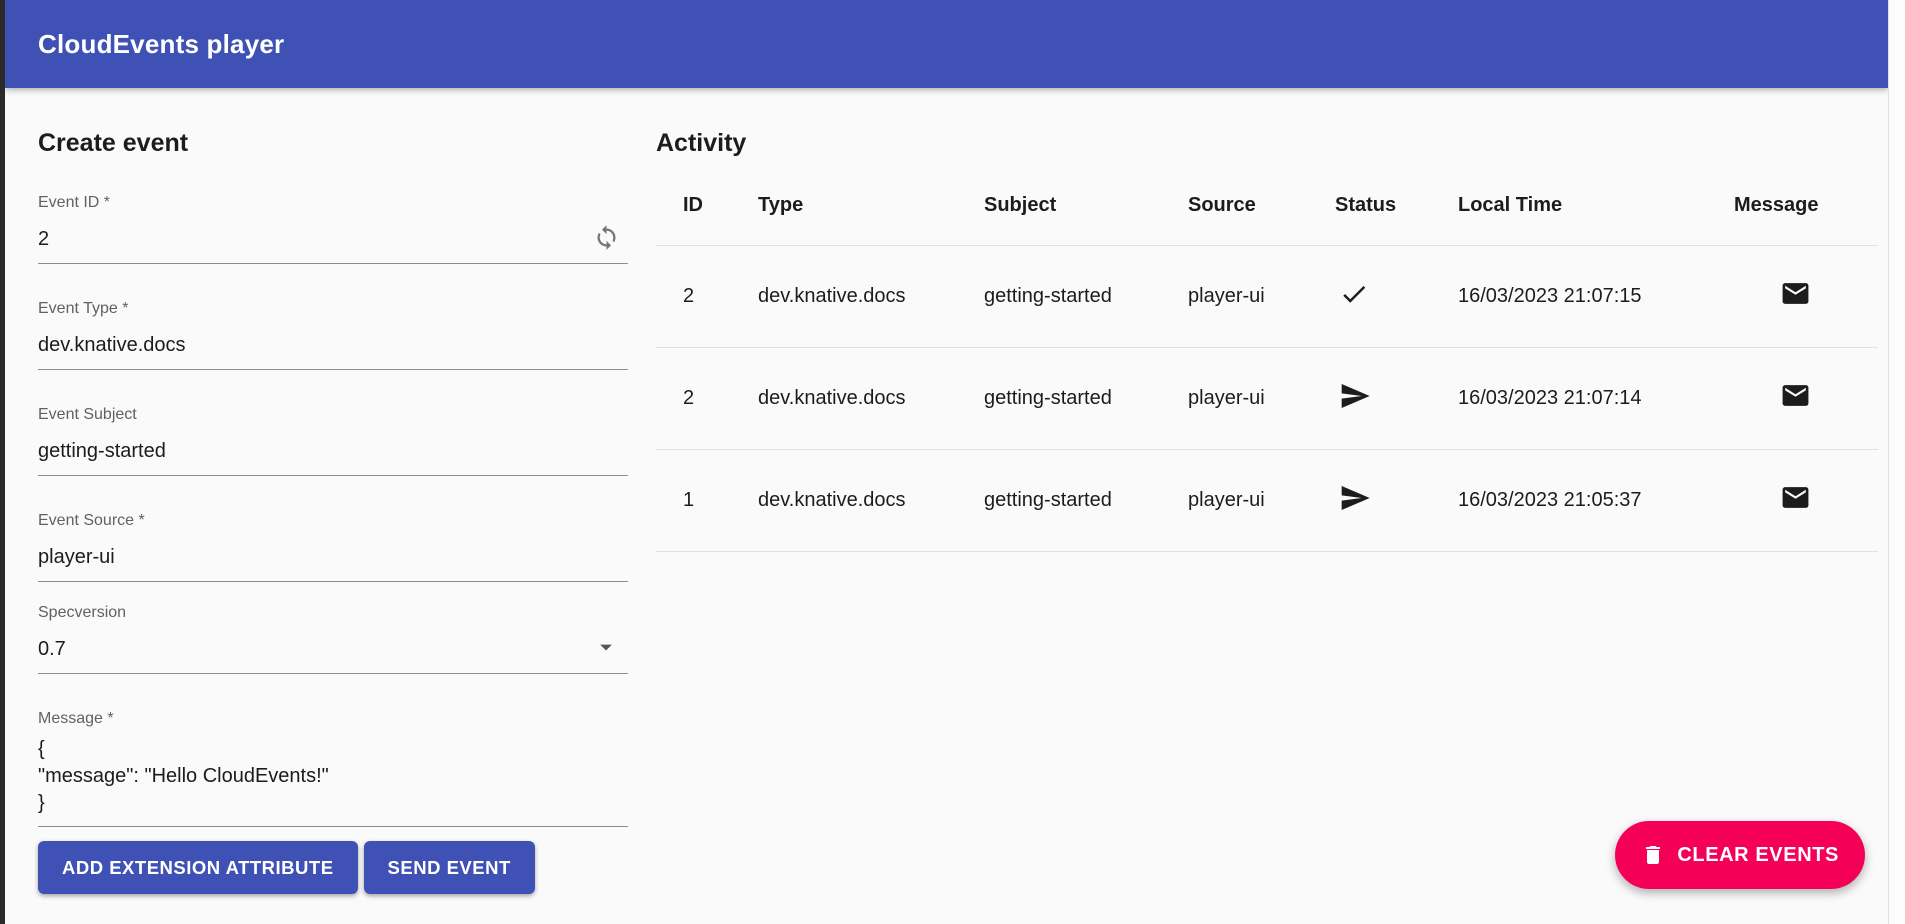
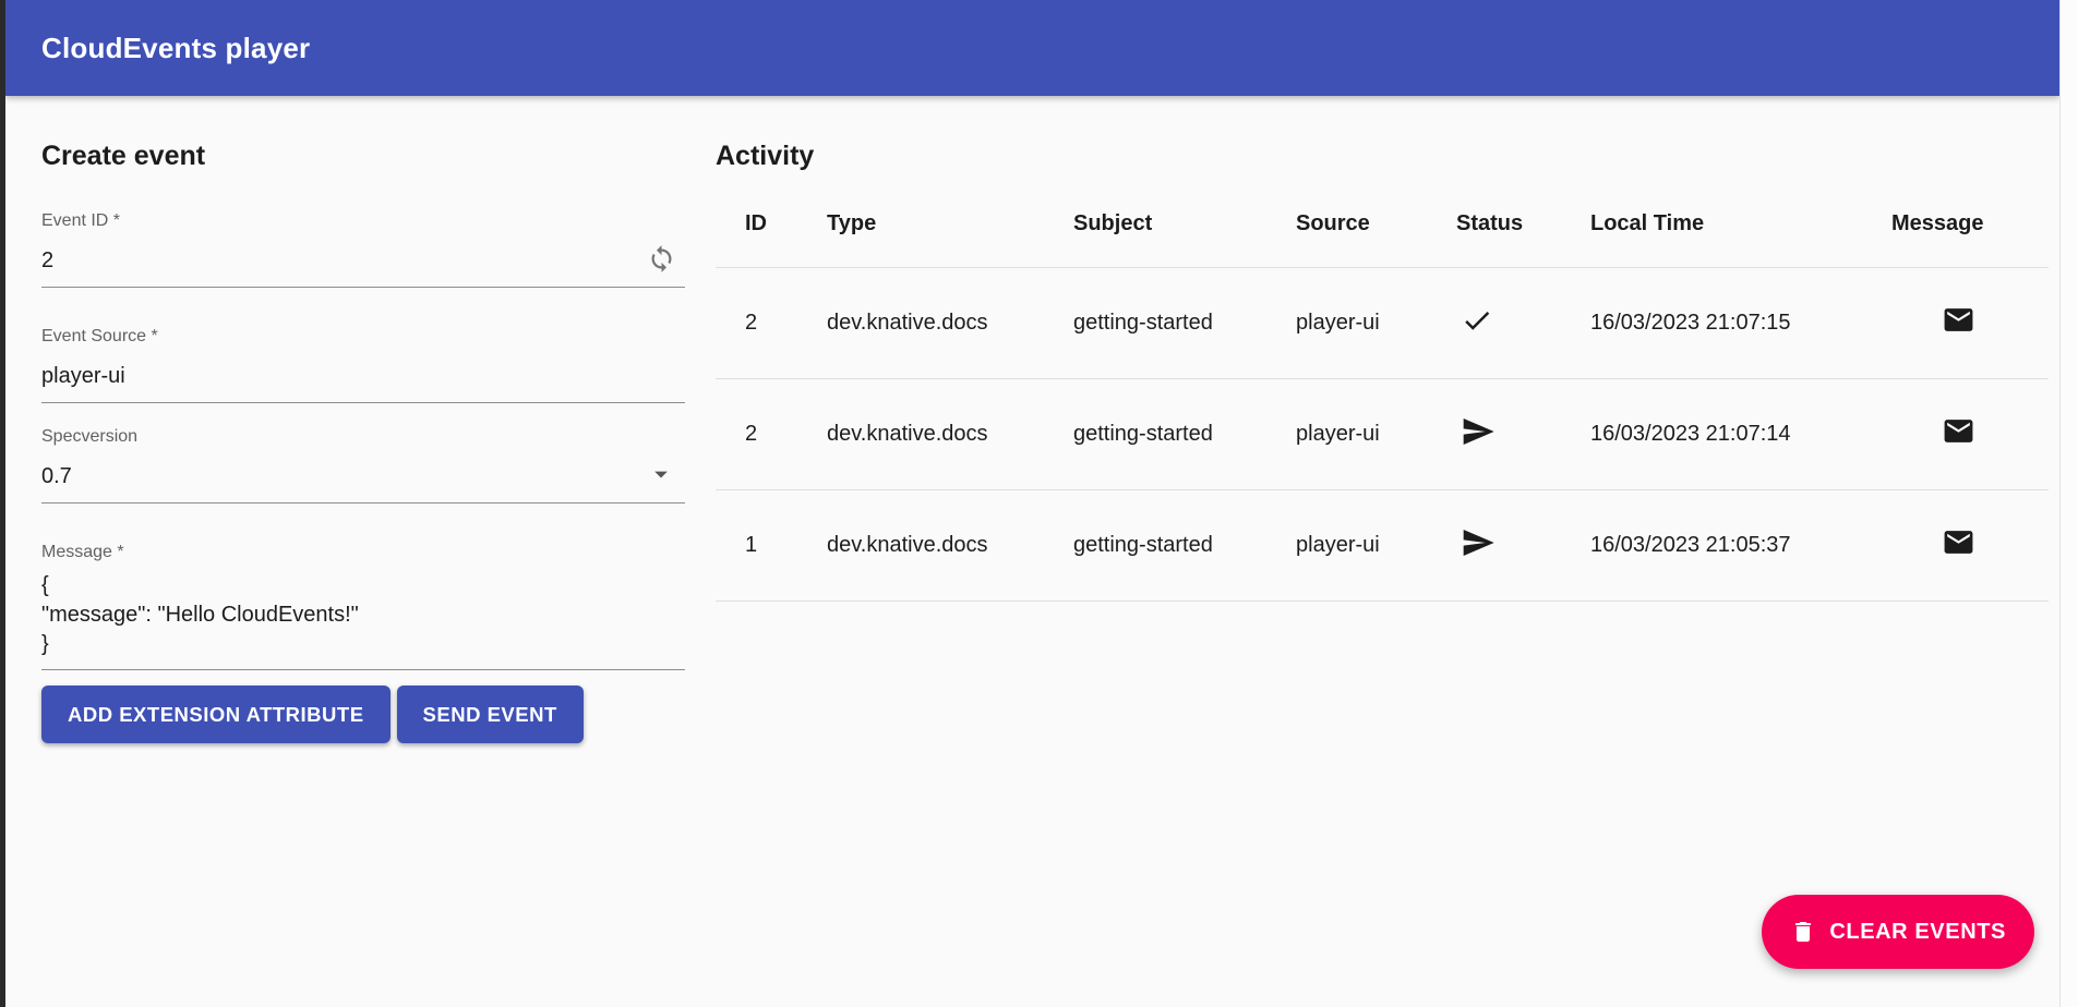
  CloudEvents player
  Create event
  Event ID *
  2
- Event Type *
- dev.knative.docs
- Event Subject
- getting-started
  Event Source *
  player-ui
  Specversion
  0.7
  Message *
  {
  "message": "Hello CloudEvents!"
  }
  ADD EXTENSION ATTRIBUTE
  SEND EVENT
  Activity
  ID	Type	Subject	Source	Status	Local Time	Message
  2	dev.knative.docs	getting-started	player-ui		16/03/2023 21:07:15
  2	dev.knative.docs	getting-started	player-ui		16/03/2023 21:07:14
  1	dev.knative.docs	getting-started	player-ui		16/03/2023 21:05:37
  CLEAR EVENTS
